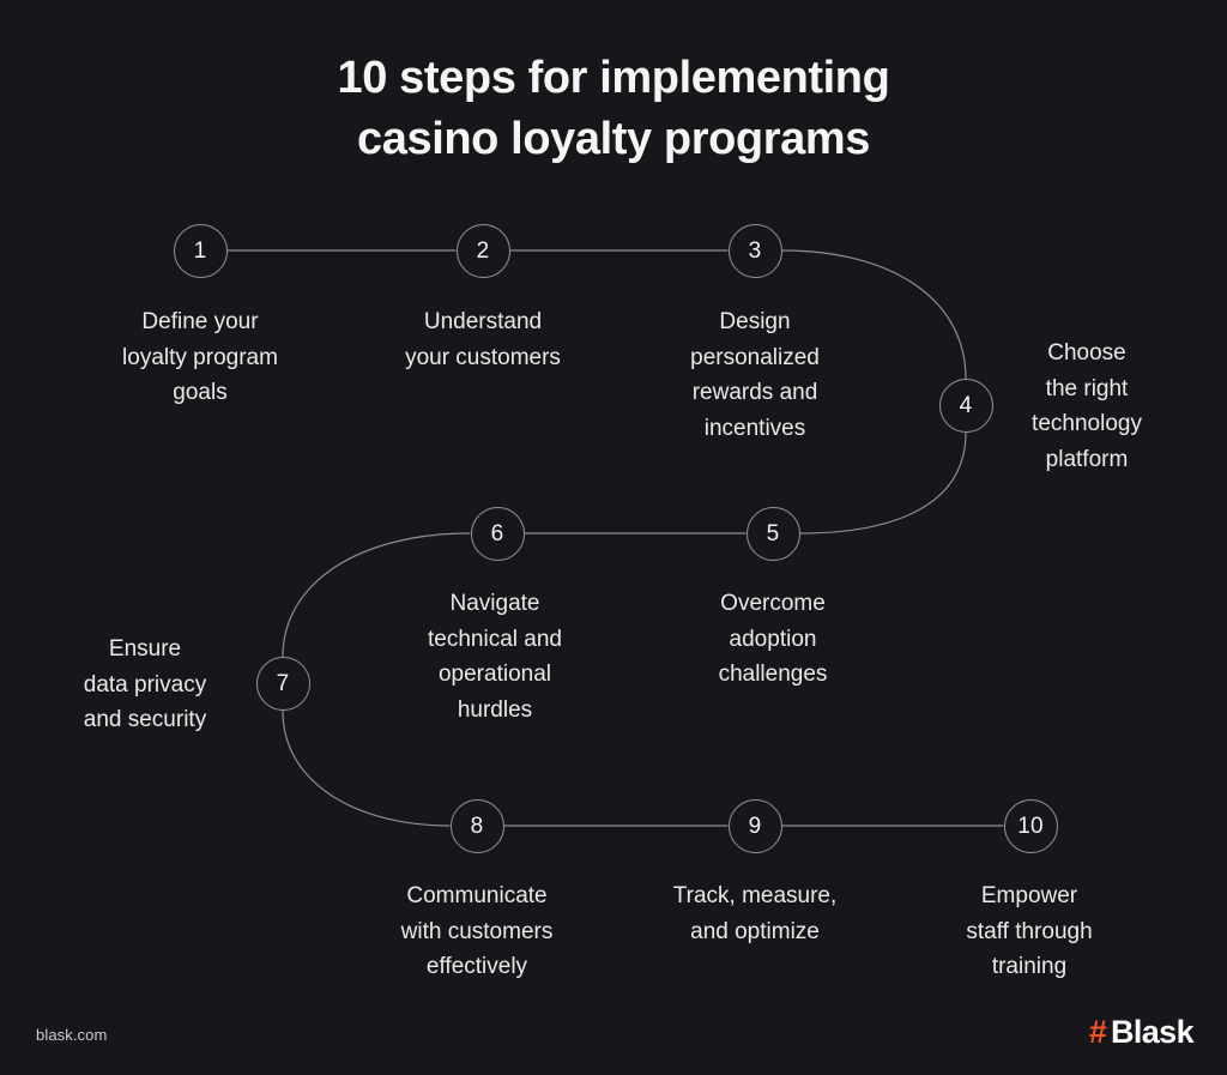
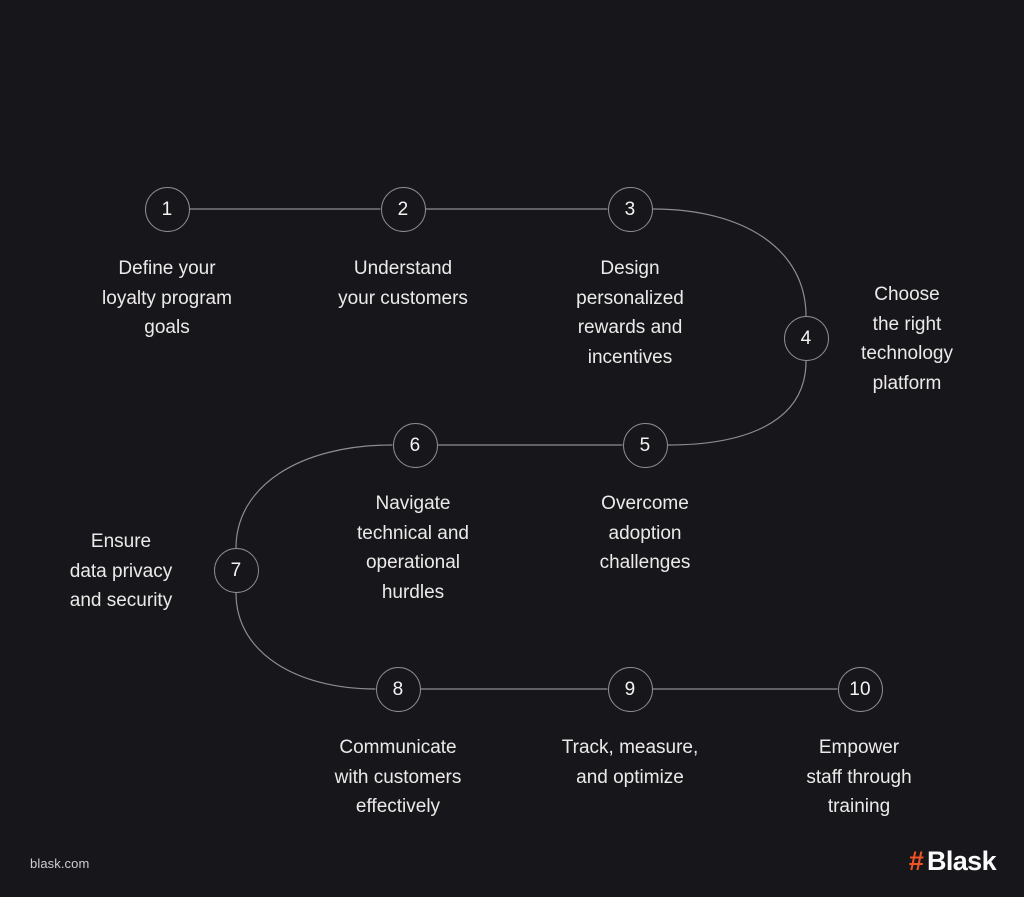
- 10 steps for implementing
- casino loyalty programs
  1
  2
  3
  4
  5
  6
  7
  8
  9
  10
  Define your
  loyalty program
  goals
  Understand
  your customers
  Design
  personalized
  rewards and
  incentives
  Choose
  the right
  technology
  platform
  Overcome
  adoption
  challenges
  Navigate
  technical and
  operational
  hurdles
  Ensure
  data privacy
  and security
  Communicate
  with customers
  effectively
  Track, measure,
  and optimize
  Empower
  staff through
  training
  blask.com
  #
  Blask
